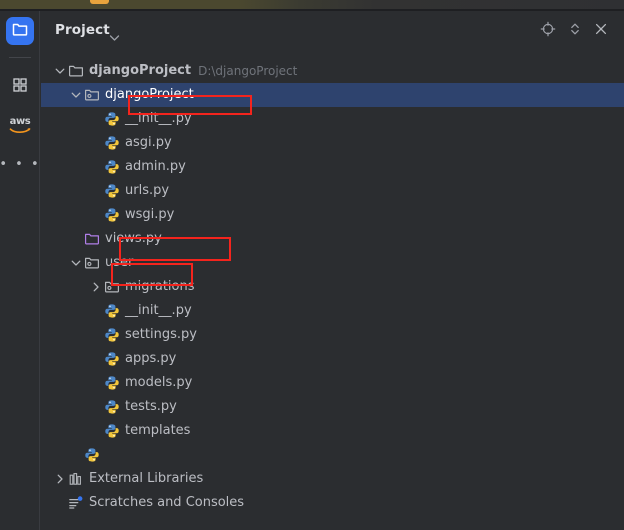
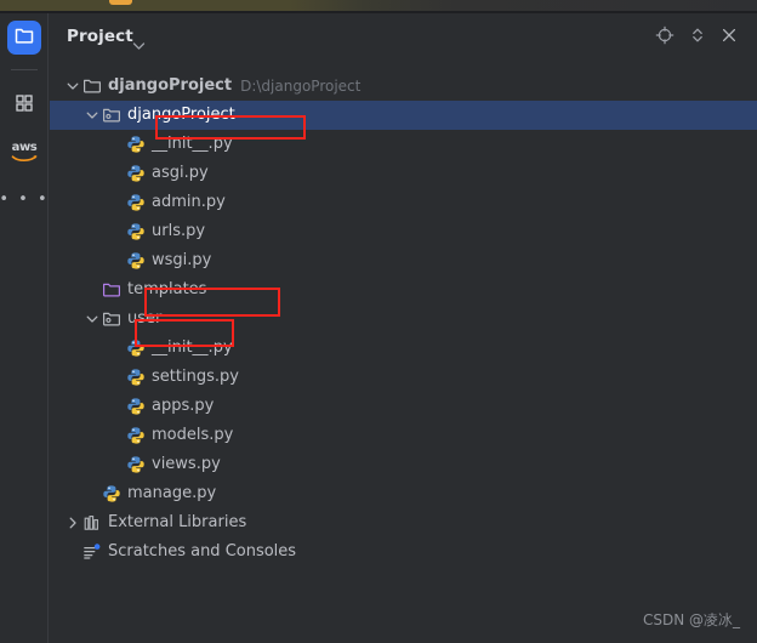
  aws
  • • •
  Project
  djangoProject
  D:\djangoProject
  djangoProject
  __init__.py
  asgi.py
  admin.py
  urls.py
  wsgi.py
- views.py
+ templates
  user
- migrations
  __init__.py
  settings.py
  apps.py
  models.py
- tests.py
- templates
+ views.py
+ manage.py
  External Libraries
  Scratches and Consoles
+ CSDN @凌冰_
